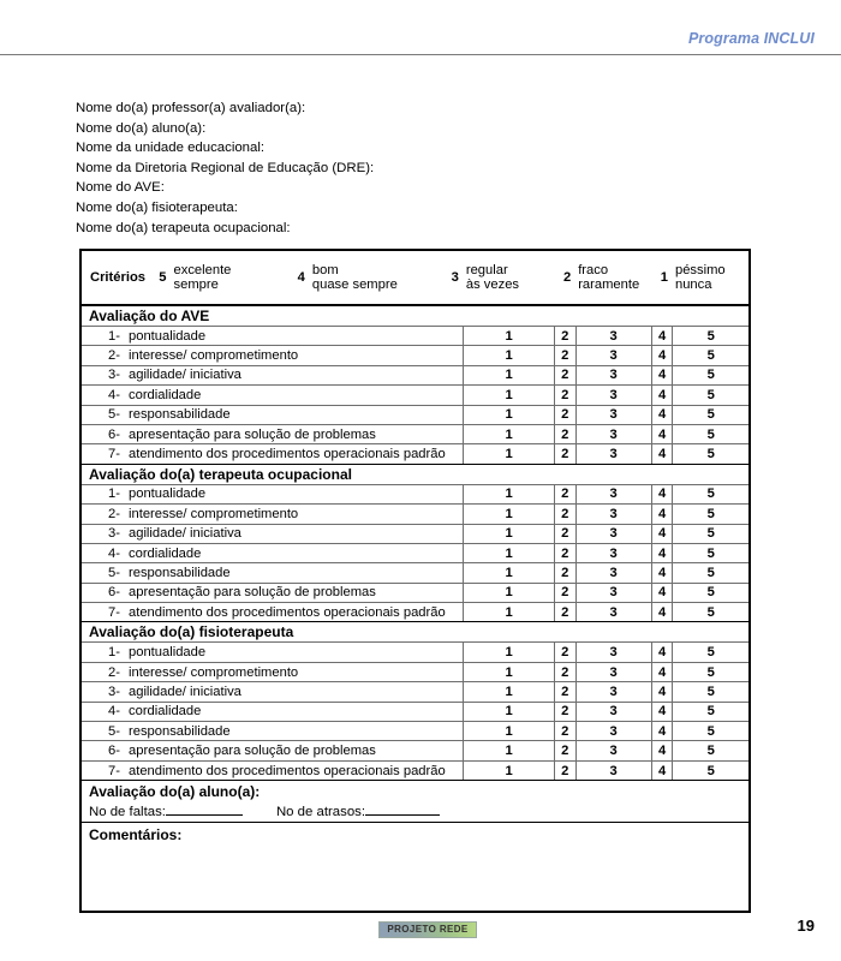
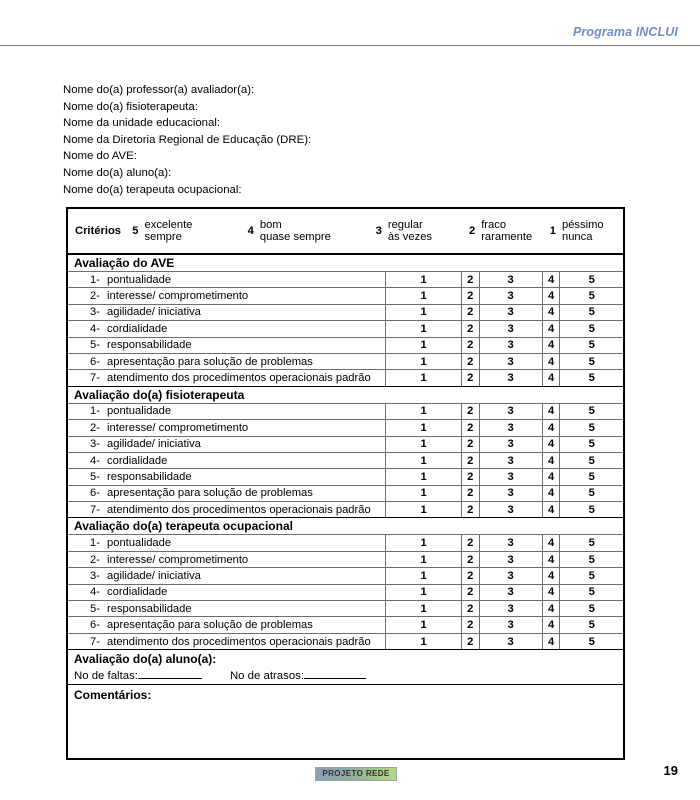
  Programa INCLUI
  Nome do(a) professor(a) avaliador(a):
- Nome do(a) aluno(a):
+ Nome do(a) fisioterapeuta:
  Nome da unidade educacional:
  Nome da Diretoria Regional de Educação (DRE):
  Nome do AVE:
- Nome do(a) fisioterapeuta:
+ Nome do(a) aluno(a):
  Nome do(a) terapeuta ocupacional:
  Critérios	5	excelente sempre	4	bom quase sempre	3	regular às vezes	2	fraco raramente	1	péssimo nunca
  Avaliação do AVE
  1- pontualidade	1	2	3	4	5
  2- interesse/ comprometimento	1	2	3	4	5
  3- agilidade/ iniciativa	1	2	3	4	5
  4- cordialidade	1	2	3	4	5
  5- responsabilidade	1	2	3	4	5
  6- apresentação para solução de problemas	1	2	3	4	5
  7- atendimento dos procedimentos operacionais padrão	1	2	3	4	5
- Avaliação do(a) terapeuta ocupacional
+ Avaliação do(a) fisioterapeuta
  1- pontualidade	1	2	3	4	5
  2- interesse/ comprometimento	1	2	3	4	5
  3- agilidade/ iniciativa	1	2	3	4	5
  4- cordialidade	1	2	3	4	5
  5- responsabilidade	1	2	3	4	5
  6- apresentação para solução de problemas	1	2	3	4	5
  7- atendimento dos procedimentos operacionais padrão	1	2	3	4	5
- Avaliação do(a) fisioterapeuta
+ Avaliação do(a) terapeuta ocupacional
  1- pontualidade	1	2	3	4	5
  2- interesse/ comprometimento	1	2	3	4	5
  3- agilidade/ iniciativa	1	2	3	4	5
  4- cordialidade	1	2	3	4	5
  5- responsabilidade	1	2	3	4	5
  6- apresentação para solução de problemas	1	2	3	4	5
  7- atendimento dos procedimentos operacionais padrão	1	2	3	4	5
  Avaliação do(a) aluno(a):
  No de faltas: No de atrasos:
  Comentários:
  PROJETO REDE
  19
